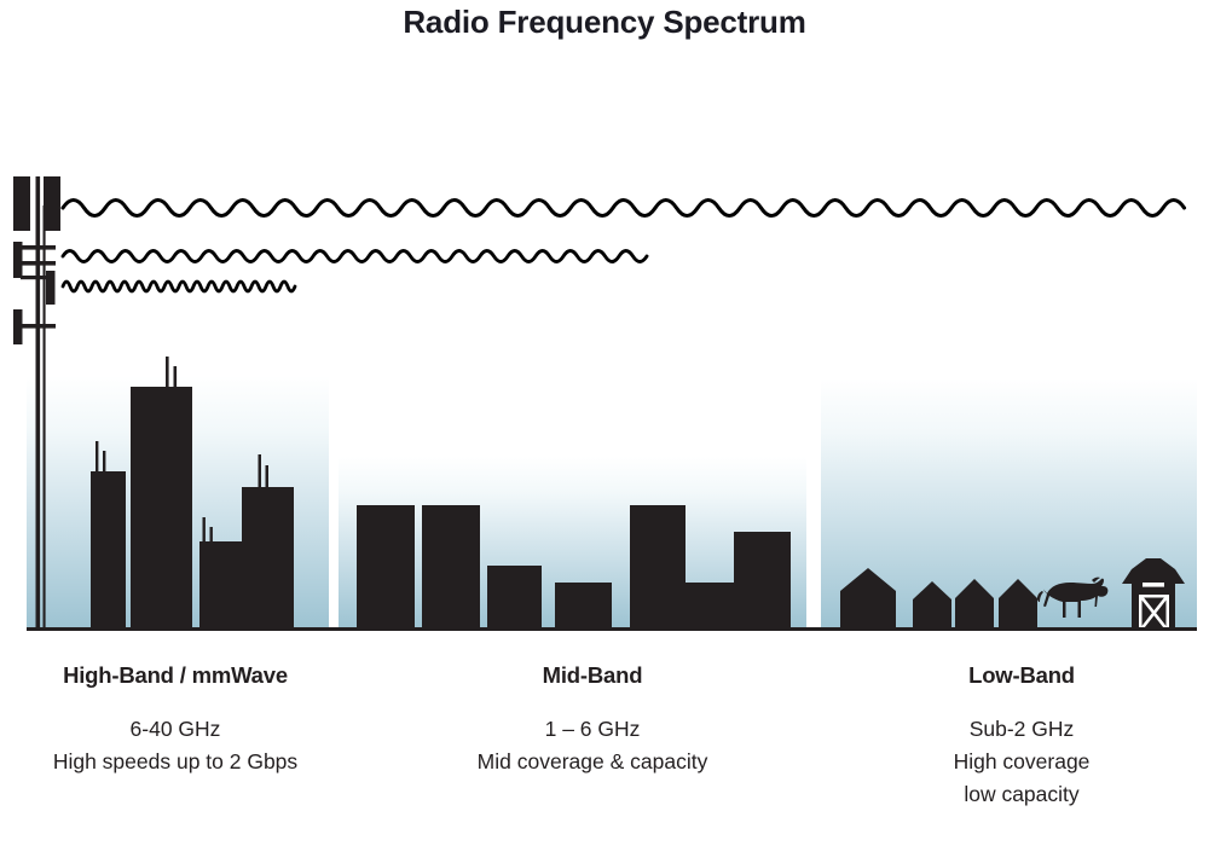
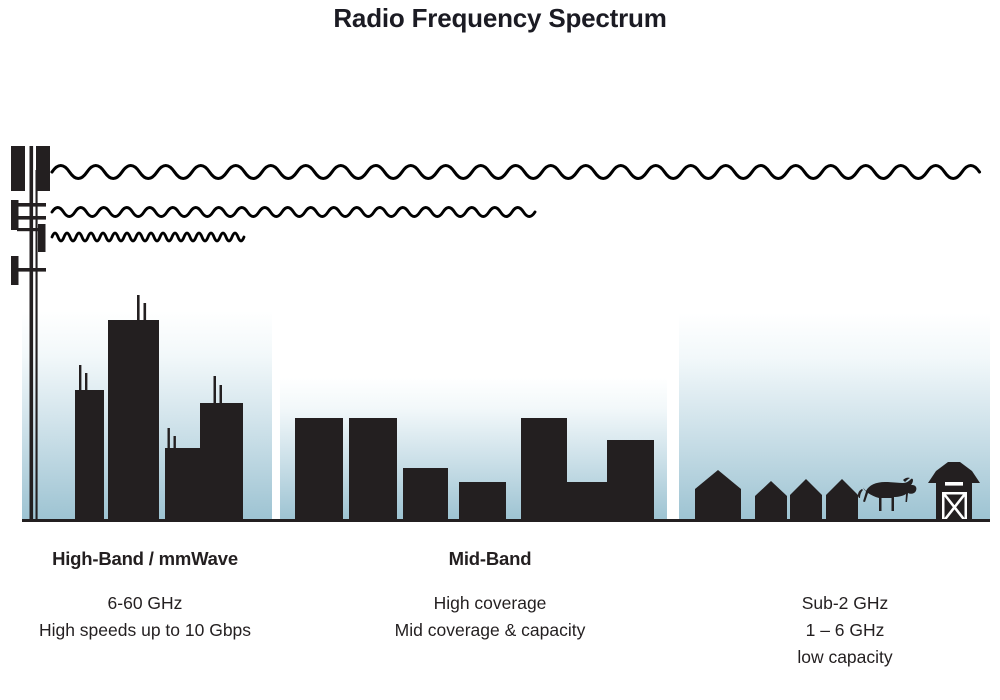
  Radio Frequency Spectrum
  High-Band / mmWave
- 6-40 GHz
+ 6-60 GHz
- High speeds up to 2 Gbps
+ High speeds up to 10 Gbps
  Mid-Band
- 1 – 6 GHz
+ High coverage
  Mid coverage & capacity
- Low-Band
  Sub-2 GHz
- High coverage
+ 1 – 6 GHz
  low capacity
